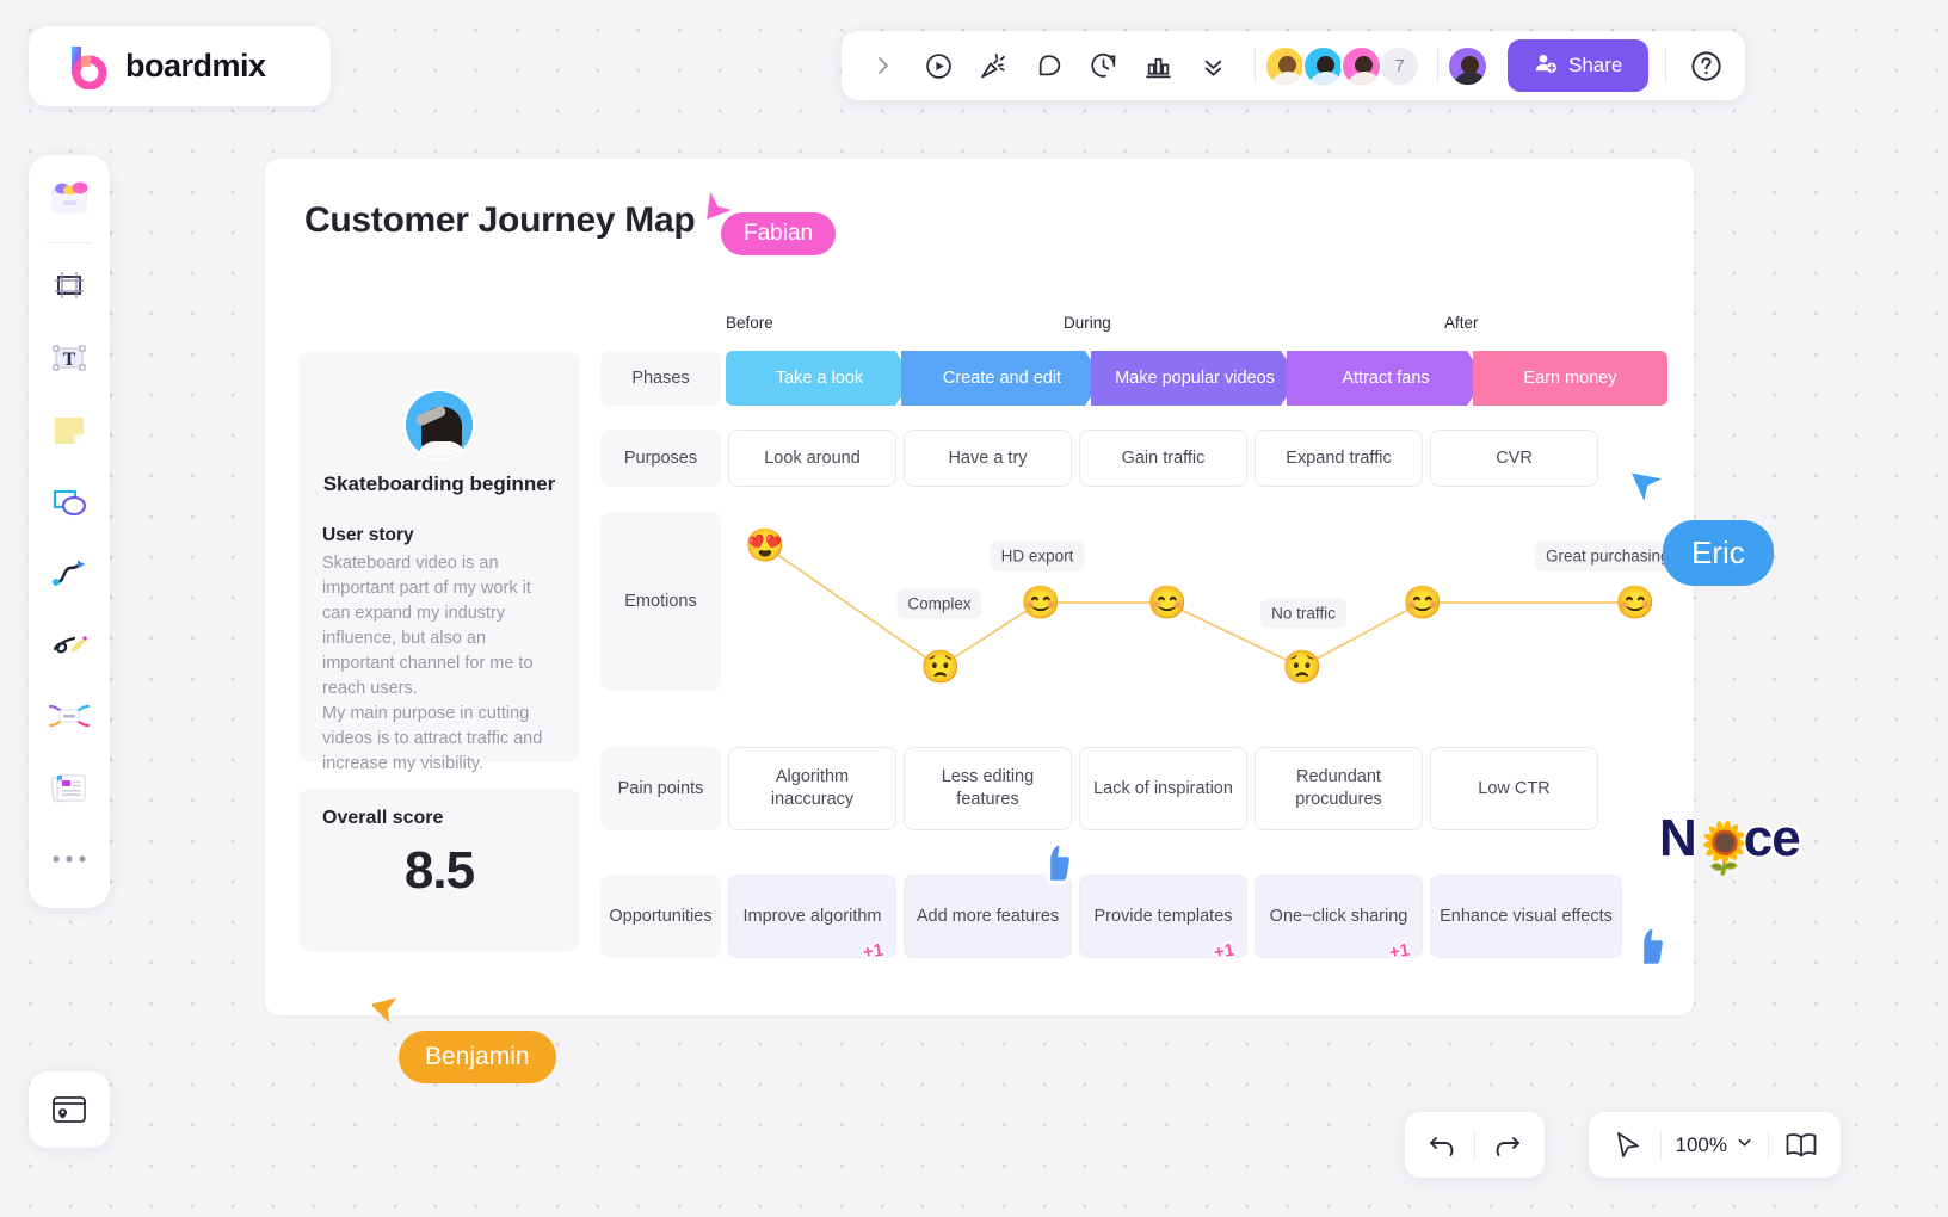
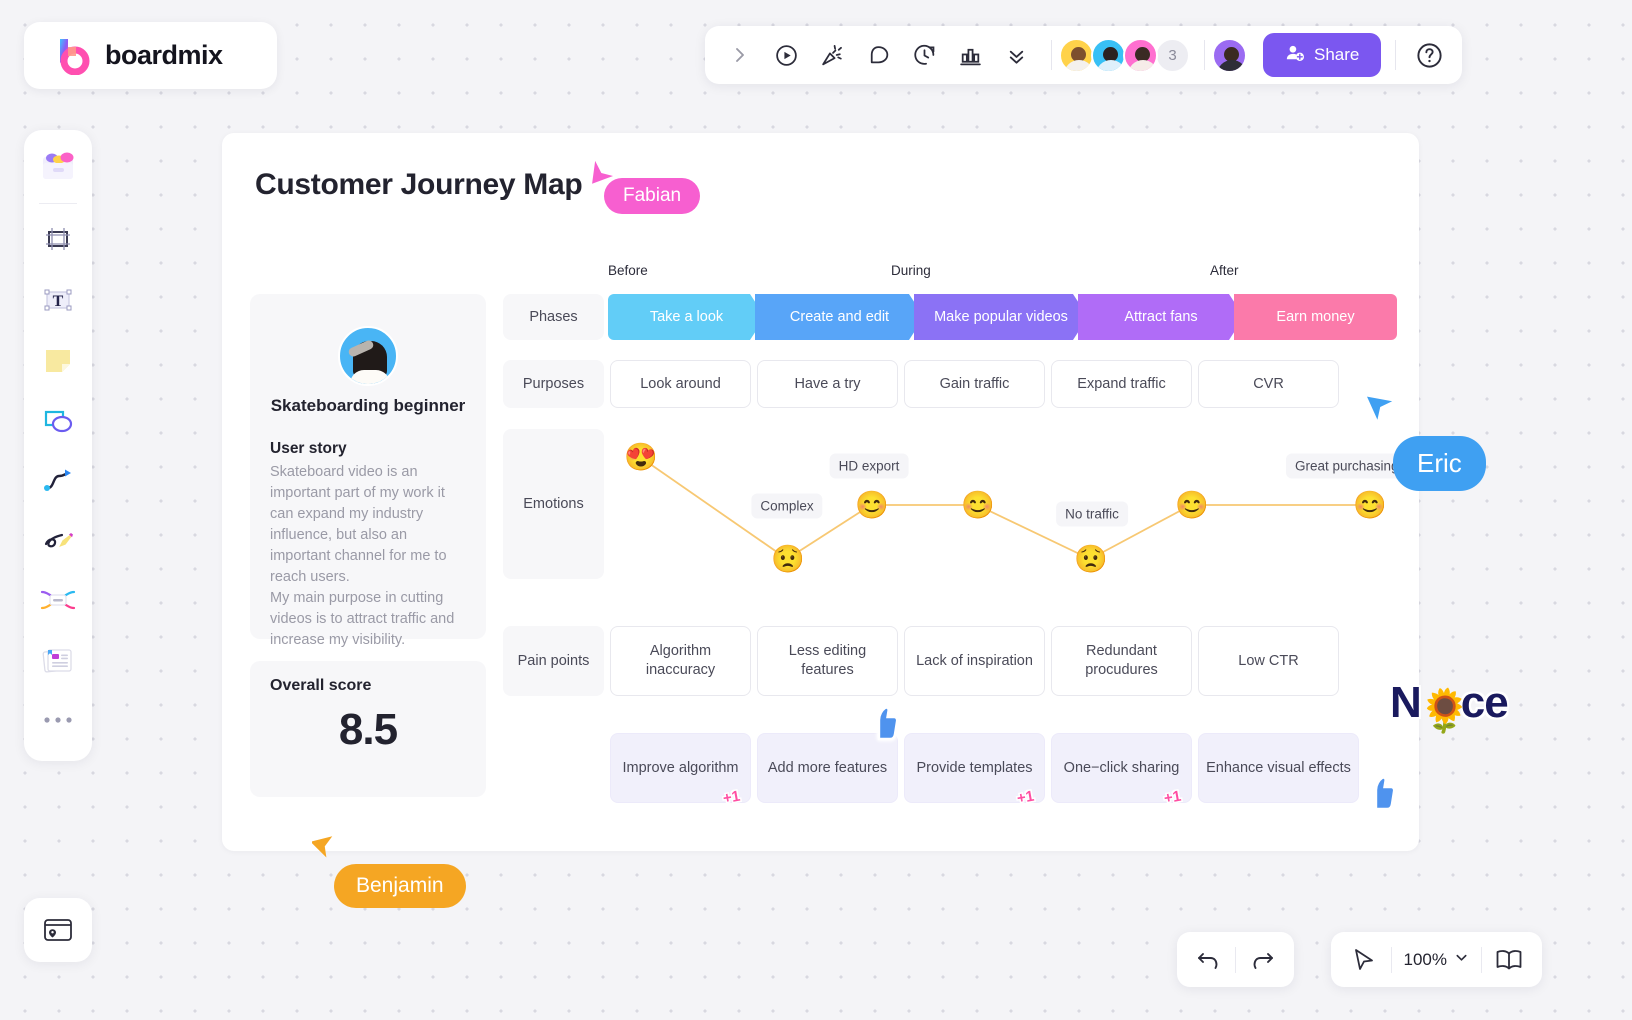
  boardmix
- 7
+ 3
  Share
  T
  Customer Journey Map
  Skateboarding beginner
  User story
  Skateboard video is an important part of my work it can expand my industry influence, but also an important channel for me to reach users.
  My main purpose in cutting videos is to attract traffic and increase my visibility.
  Overall score
  8.5
  Before
  During
  After
  Phases
  Purposes
  Emotions
  Pain points
- Opportunities
  Take a look
  Create and edit
  Make popular videos
  Attract fans
  Earn money
  Look around
  Have a try
  Gain traffic
  Expand traffic
  CVR
  Complex
  HD export
  No traffic
  Great purchasin
  😍
  😟
  😊
  😊
  😟
  😊
  😊
  Algorithm inaccuracy
  Less editing features
  Lack of inspiration
  Redundant procudures
  Low CTR
  Improve algorithm
  Add more features
  Provide templates
  One−click sharing
  Enhance visual effects
  Fabian
  Eric
  Benjamin
  N
  🌻
  ce
  100%
